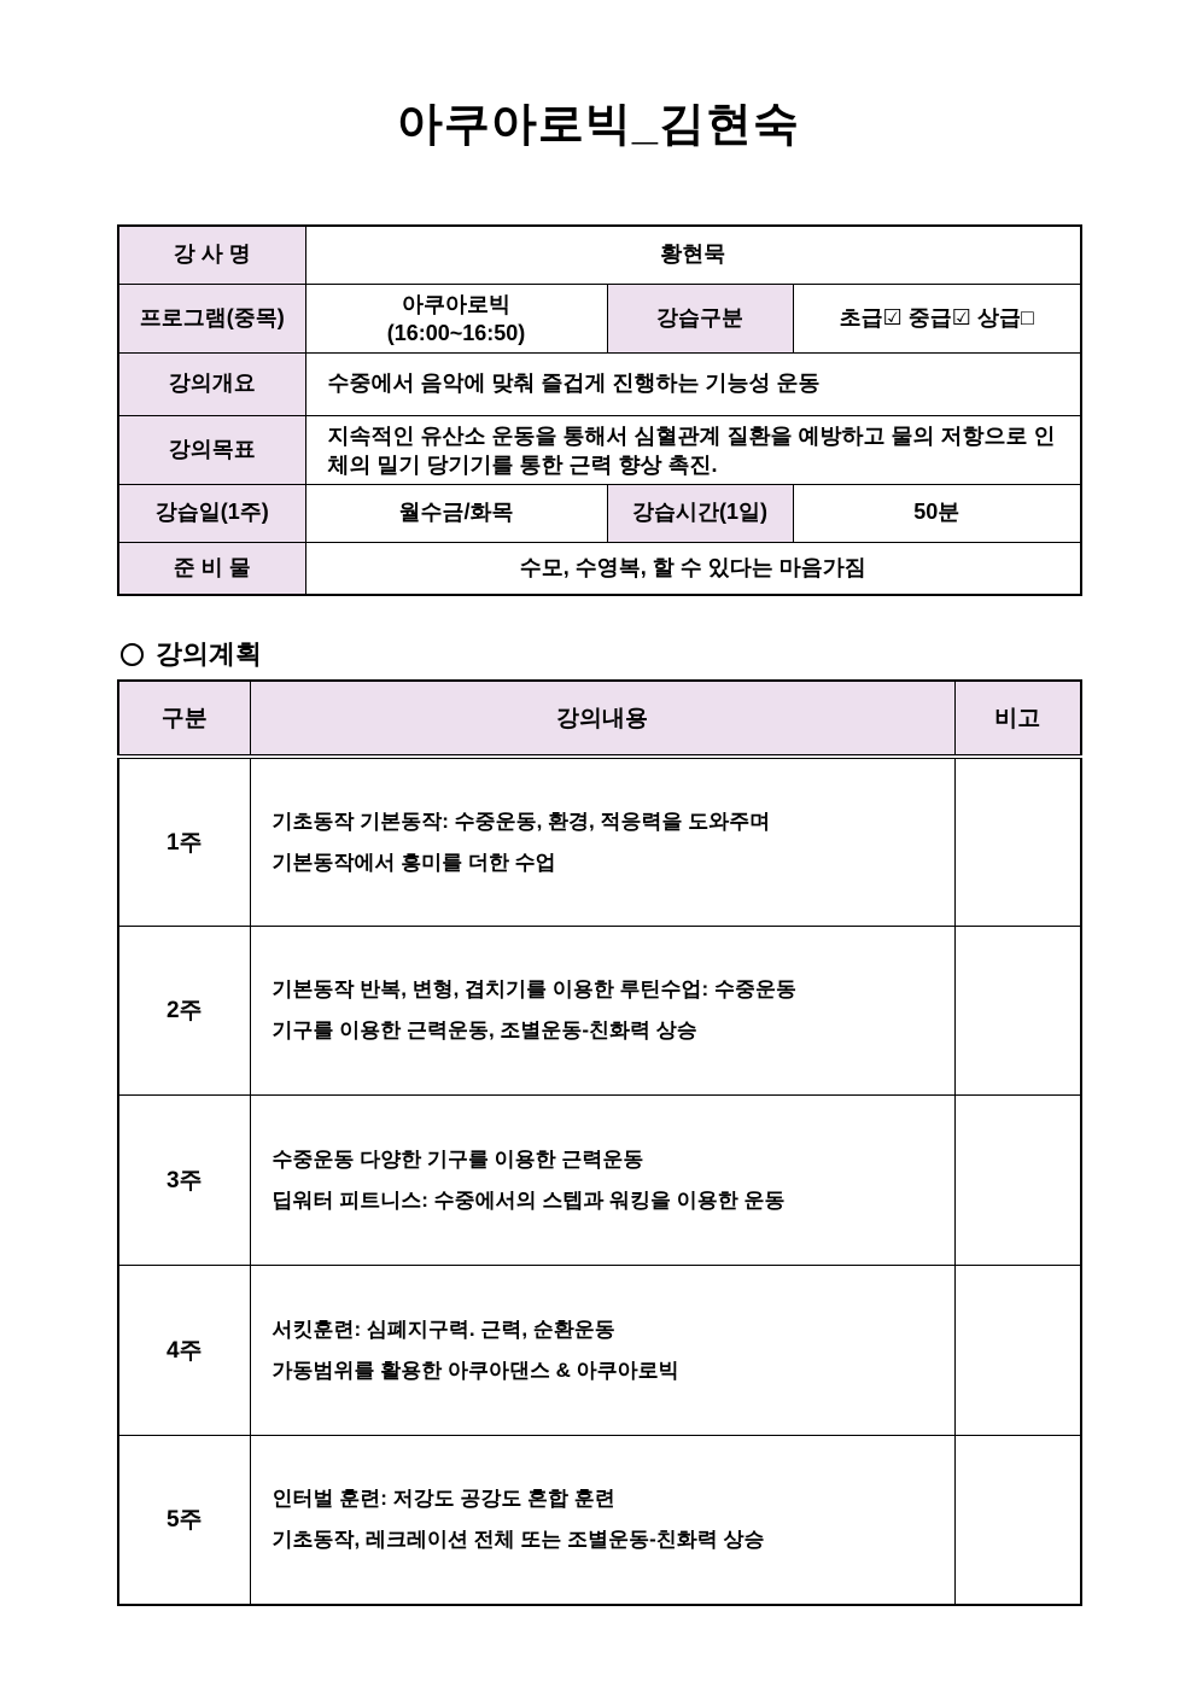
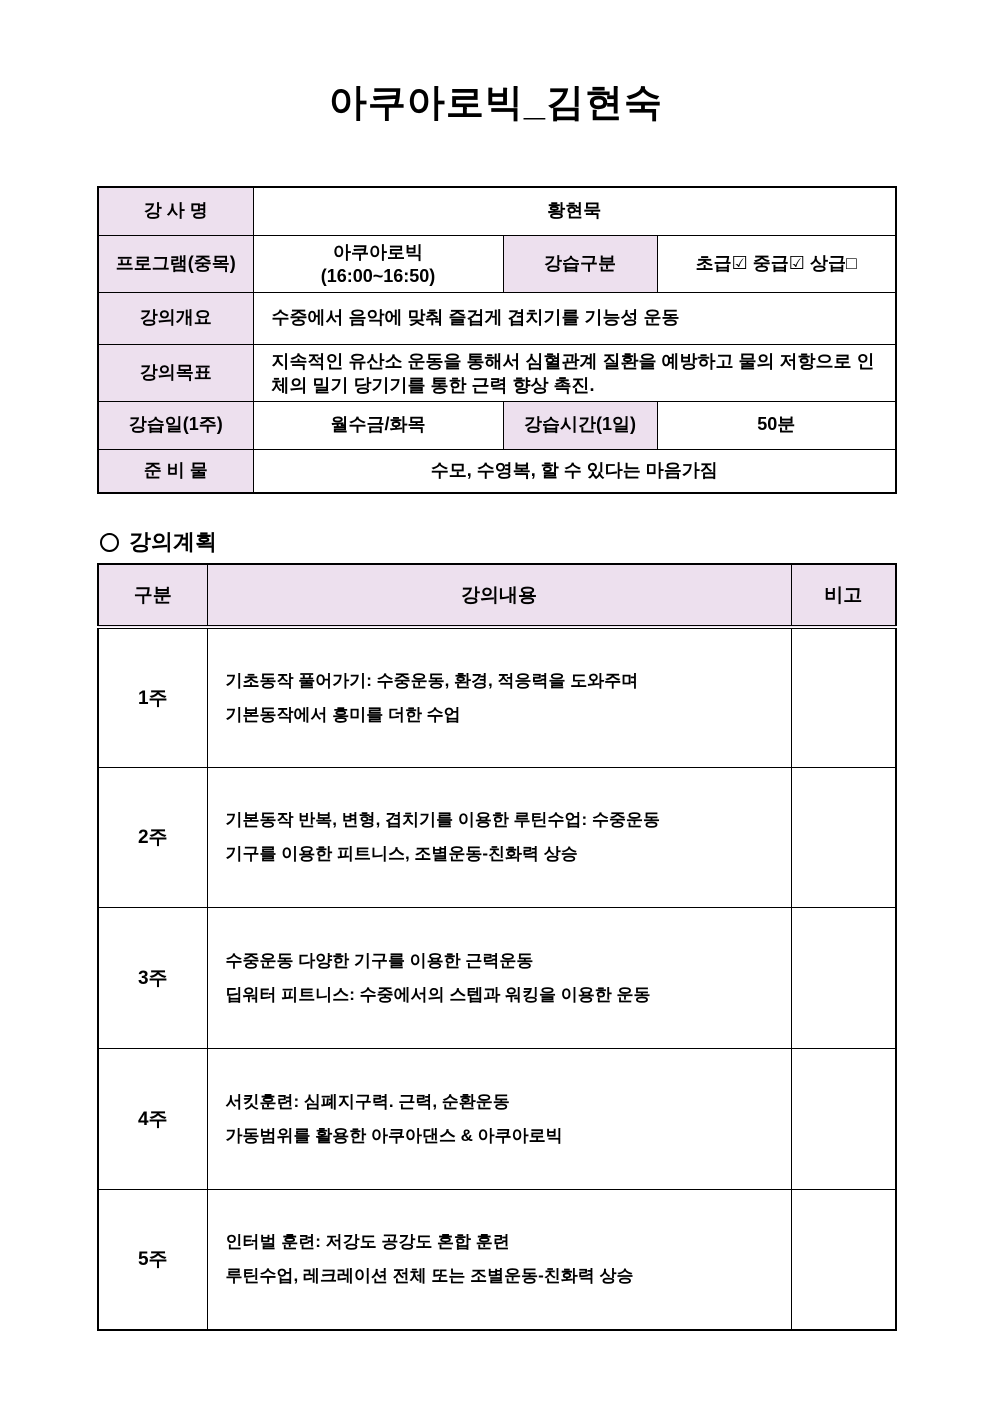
  아쿠아로빅_김현숙
  강 사 명	황현묵
  프로그램(중목)	아쿠아로빅 (16:00~16:50)	강습구분	초급☑ 중급☑ 상급□
- 강의개요	수중에서 음악에 맞춰 즐겁게 진행하는 기능성 운동
+ 강의개요	수중에서 음악에 맞춰 즐겁게 겹치기를 기능성 운동
  강의목표	지속적인 유산소 운동을 통해서 심혈관계 질환을 예방하고 물의 저항으로 인체의 밀기 당기기를 통한 근력 향상 촉진.
  강습일(1주)	월수금/화목	강습시간(1일)	50분
  준 비 물	수모, 수영복, 할 수 있다는 마음가짐
  강의계획
  구분	강의내용	비고
- 1주	기초동작 기본동작: 수중운동, 환경, 적응력을 도와주며 기본동작에서 흥미를 더한 수업
+ 1주	기초동작 풀어가기: 수중운동, 환경, 적응력을 도와주며 기본동작에서 흥미를 더한 수업
- 2주	기본동작 반복, 변형, 겹치기를 이용한 루틴수업: 수중운동 기구를 이용한 근력운동, 조별운동-친화력 상승
+ 2주	기본동작 반복, 변형, 겹치기를 이용한 루틴수업: 수중운동 기구를 이용한 피트니스, 조별운동-친화력 상승
  3주	수중운동 다양한 기구를 이용한 근력운동 딥워터 피트니스: 수중에서의 스텝과 워킹을 이용한 운동
  4주	서킷훈련: 심폐지구력. 근력, 순환운동 가동범위를 활용한 아쿠아댄스 & 아쿠아로빅
- 5주	인터벌 훈련: 저강도 공강도 혼합 훈련 기초동작, 레크레이션 전체 또는 조별운동-친화력 상승
+ 5주	인터벌 훈련: 저강도 공강도 혼합 훈련 루틴수업, 레크레이션 전체 또는 조별운동-친화력 상승
